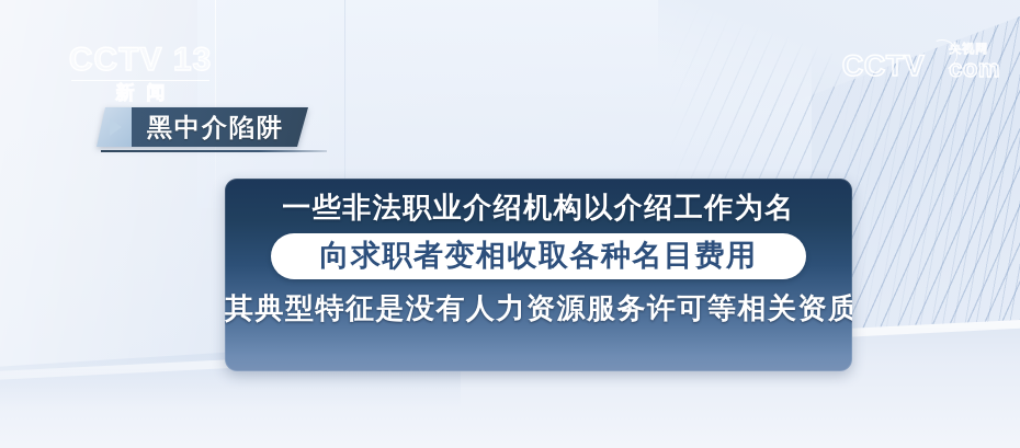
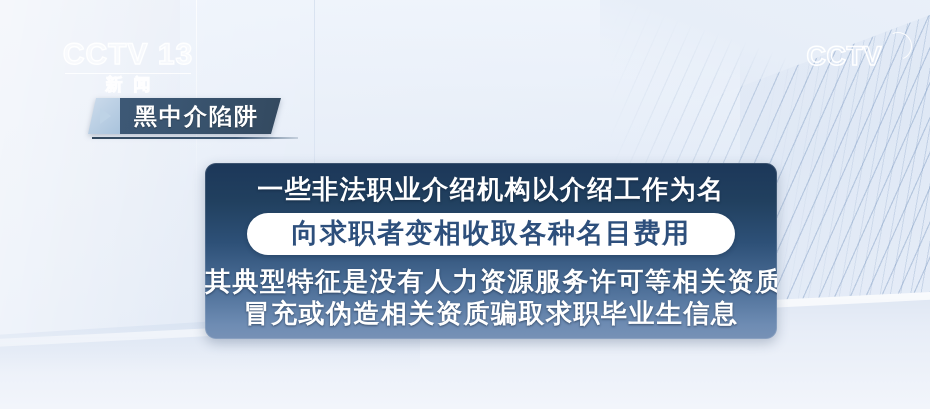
  CCTV
- 央视网
- com
  黑中介陷阱
  一些非法职业介绍机构以介绍工作为名
  向求职者变相收取各种名目费用
  其典型特征是没有人力资源服务许可等相关资质
+ 冒充或伪造相关资质骗取求职毕业生信息
